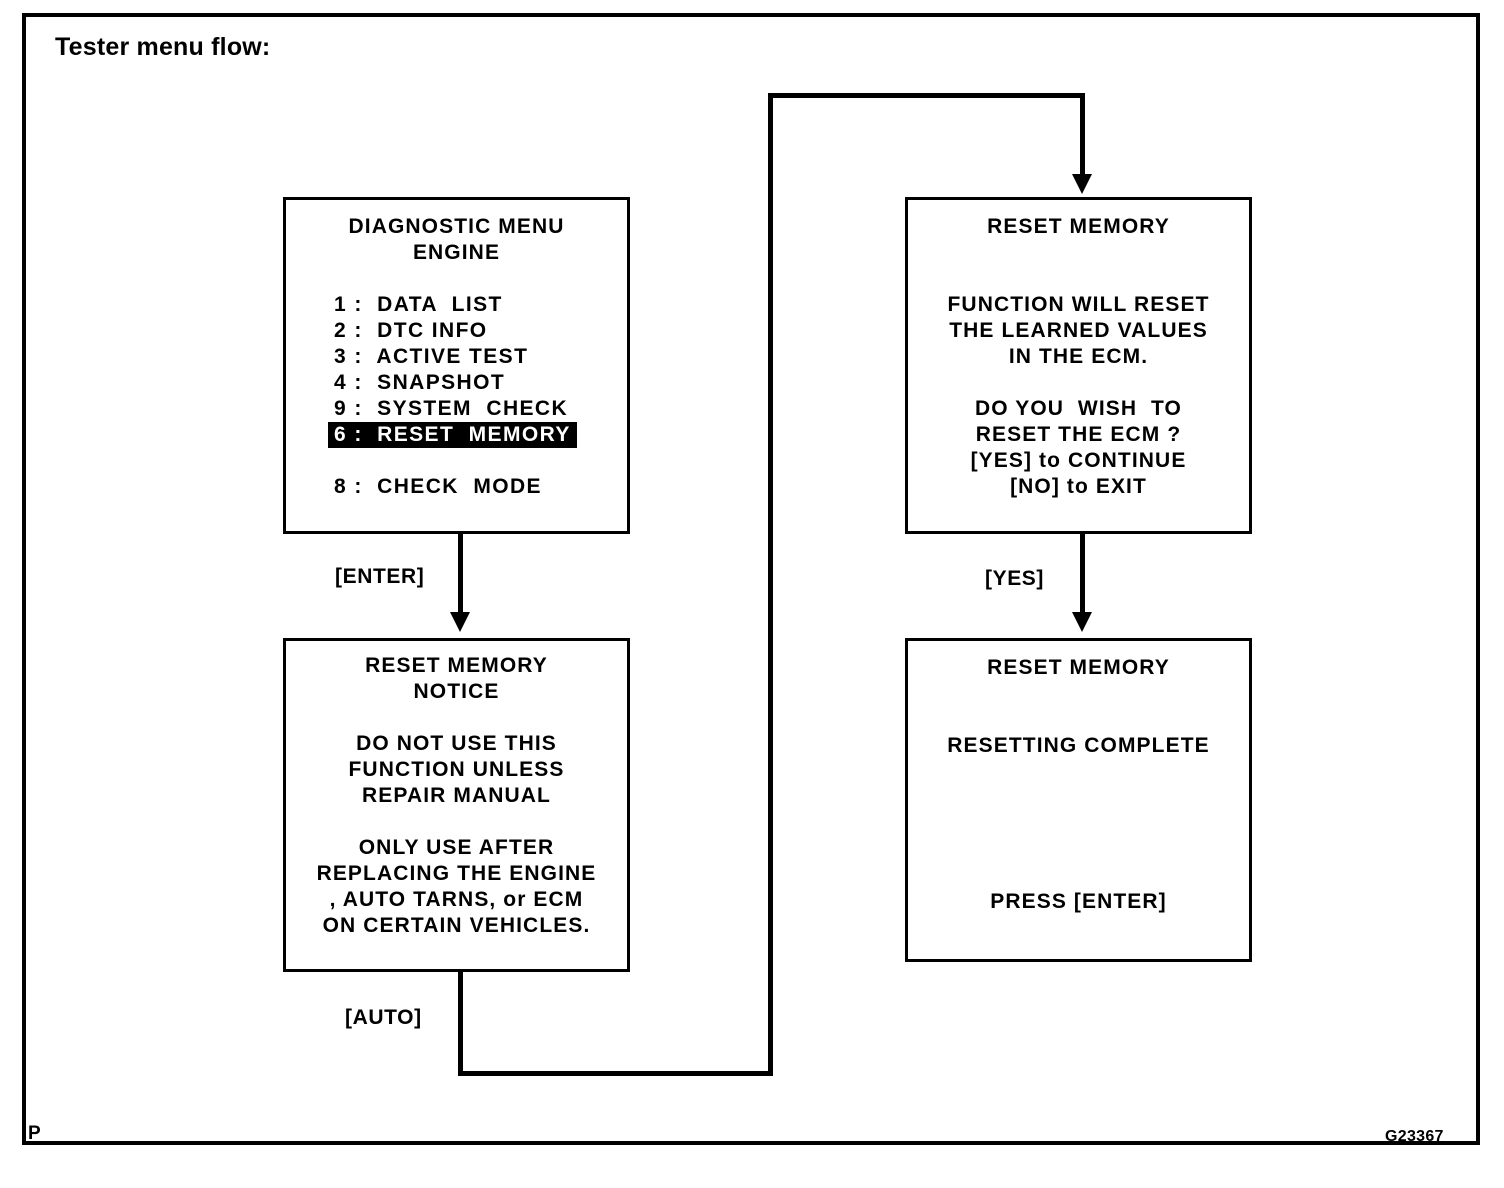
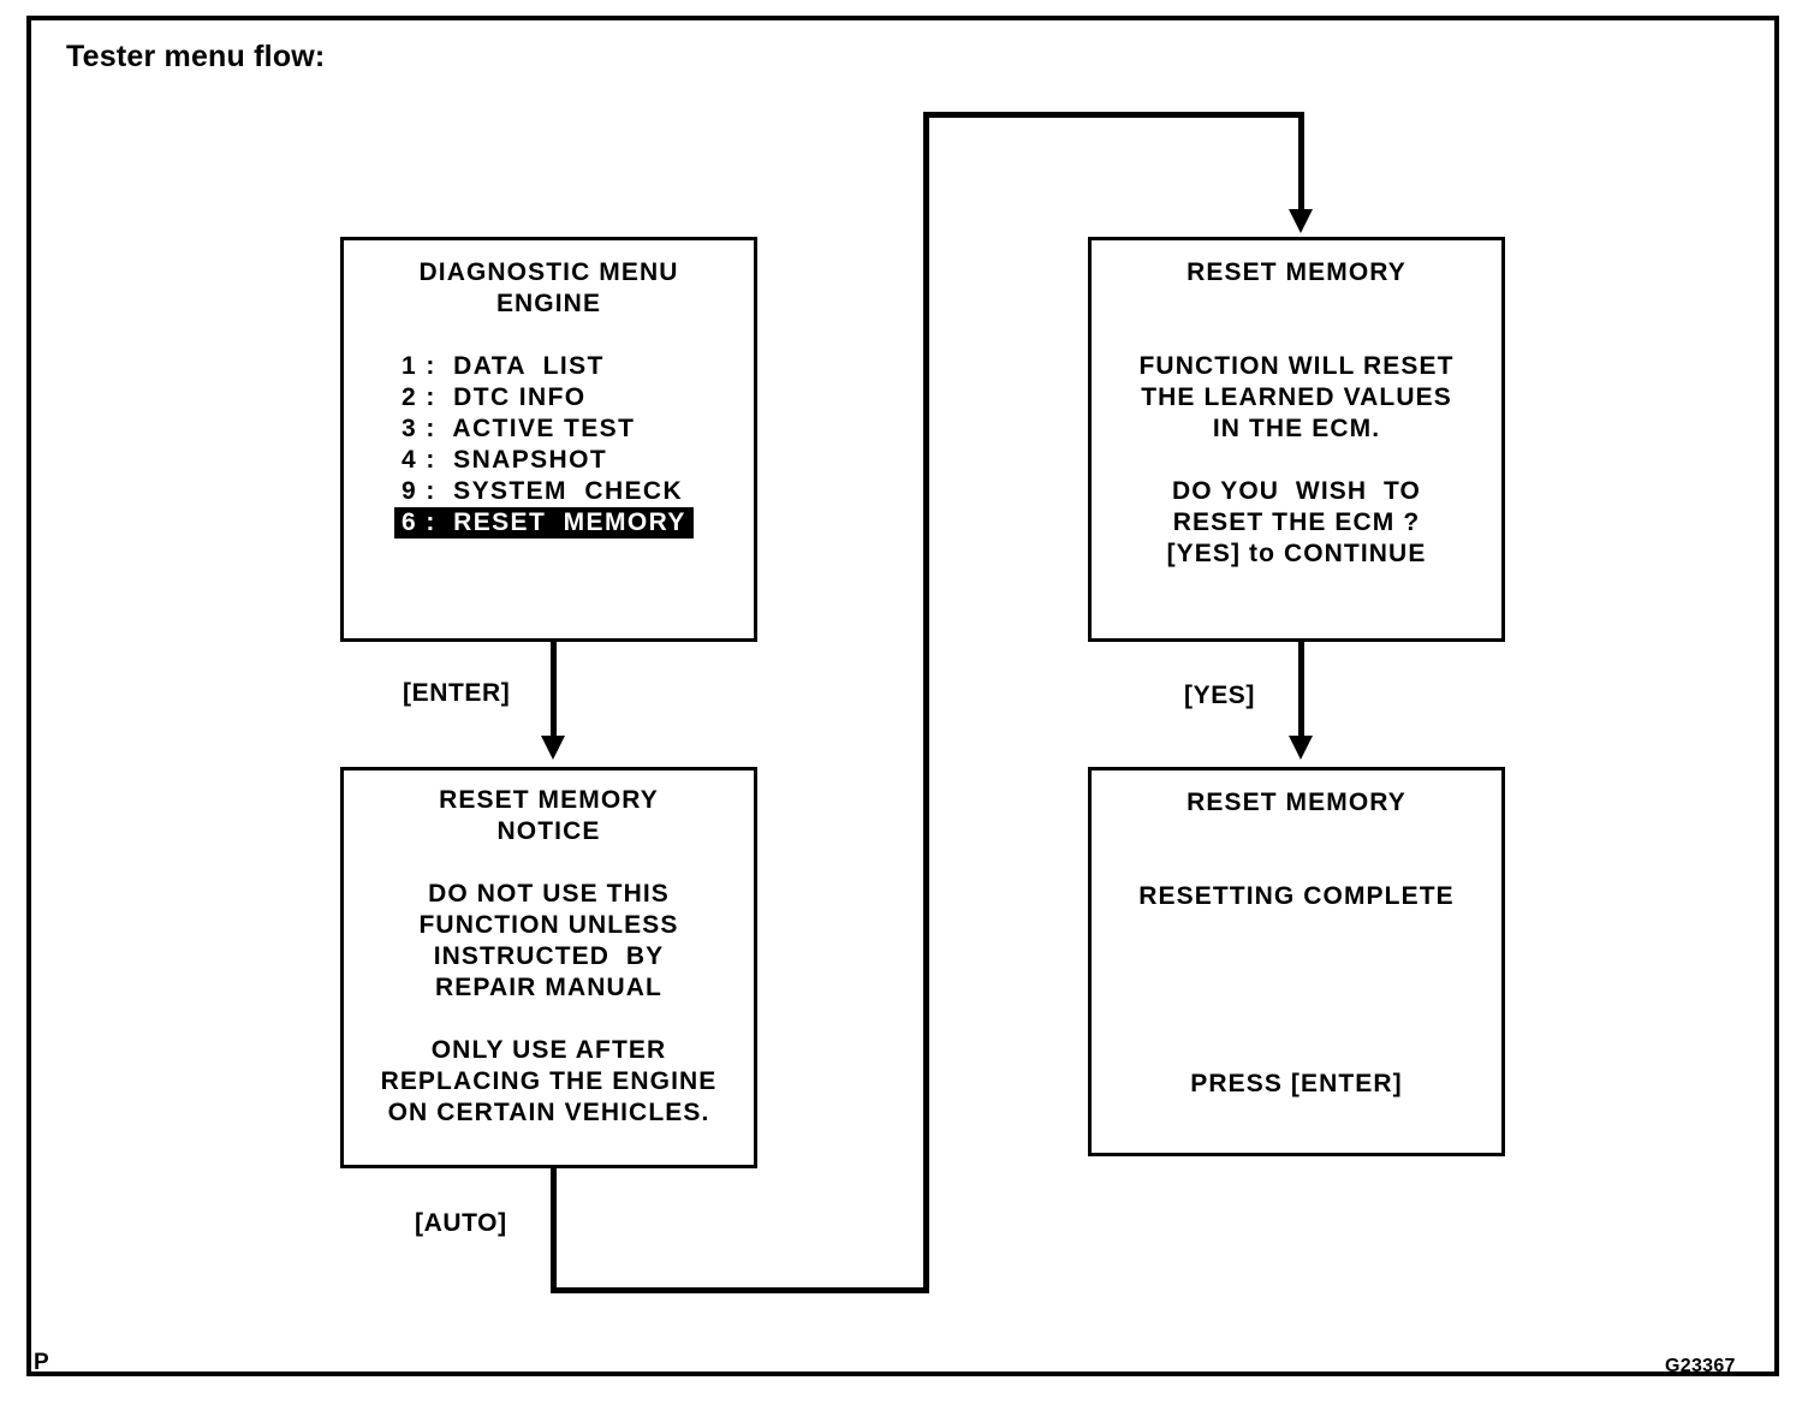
  Tester menu flow:
  P
  G23367
  DIAGNOSTIC MENU
  ENGINE
  1 : DATA LIST
  2 : DTC INFO
  3 : ACTIVE TEST
  4 : SNAPSHOT
  9 : SYSTEM CHECK
  6 : RESET MEMORY
- 8 : CHECK MODE
  RESET MEMORY
  NOTICE
  DO NOT USE THIS
  FUNCTION UNLESS
+ INSTRUCTED BY
  REPAIR MANUAL
  ONLY USE AFTER
  REPLACING THE ENGINE
- , AUTO TARNS, or ECM
  ON CERTAIN VEHICLES.
  RESET MEMORY
  FUNCTION WILL RESET
  THE LEARNED VALUES
  IN THE ECM.
  DO YOU WISH TO
  RESET THE ECM ?
  [YES] to CONTINUE
- [NO] to EXIT
  RESET MEMORY
  RESETTING COMPLETE
  PRESS [ENTER]
  [ENTER]
  [AUTO]
  [YES]
